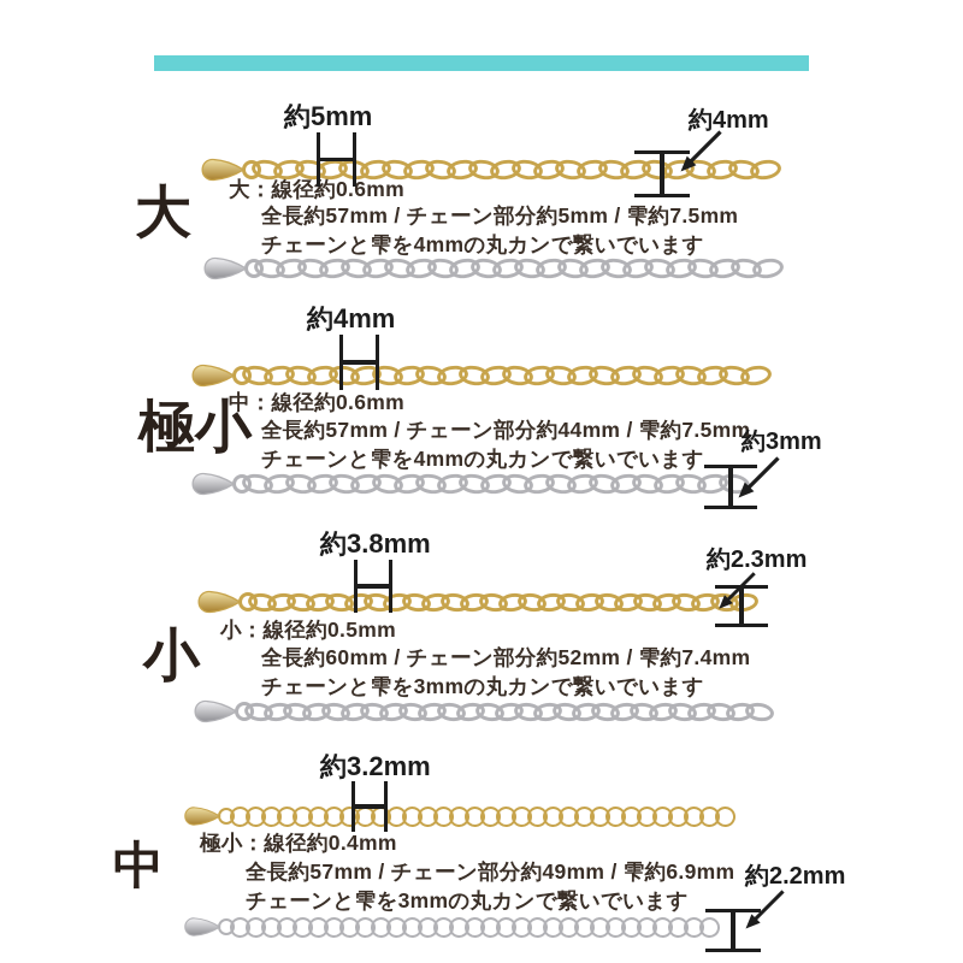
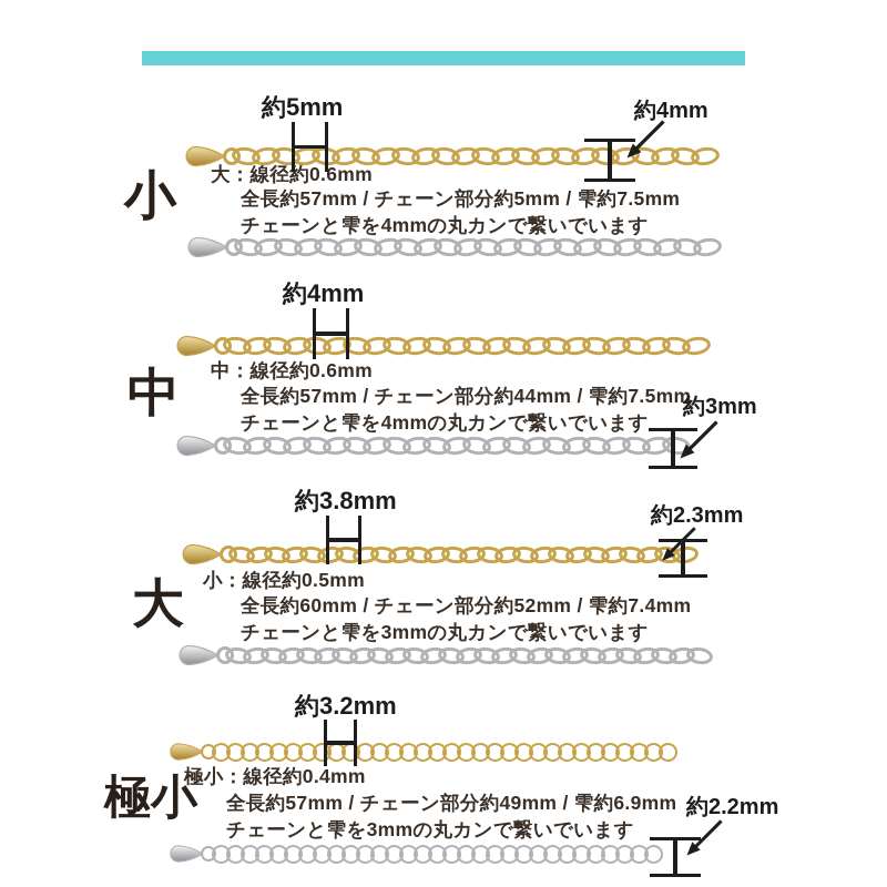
  約5mm
  約4mm
  大：線径約0.6mm
- 大
+ 小
  全長約57mm / チェーン部分約5mm / 雫約7.5mm
  チェーンと雫を4mmの丸カンで繋いでいます
  約4mm
  中：線径約0.6mm
- 極小
+ 中
  全長約57mm / チェーン部分約44mm / 雫約7.5mm
  約3mm
  チェーンと雫を4mmの丸カンで繋いでいます
  約3.8mm
  約2.3mm
  小：線径約0.5mm
- 小
+ 大
  全長約60mm / チェーン部分約52mm / 雫約7.4mm
  チェーンと雫を3mmの丸カンで繋いでいます
  約3.2mm
  極小：線径約0.4mm
- 中
+ 極小
  全長約57mm / チェーン部分約49mm / 雫約6.9mm
  約2.2mm
  チェーンと雫を3mmの丸カンで繋いでいます
